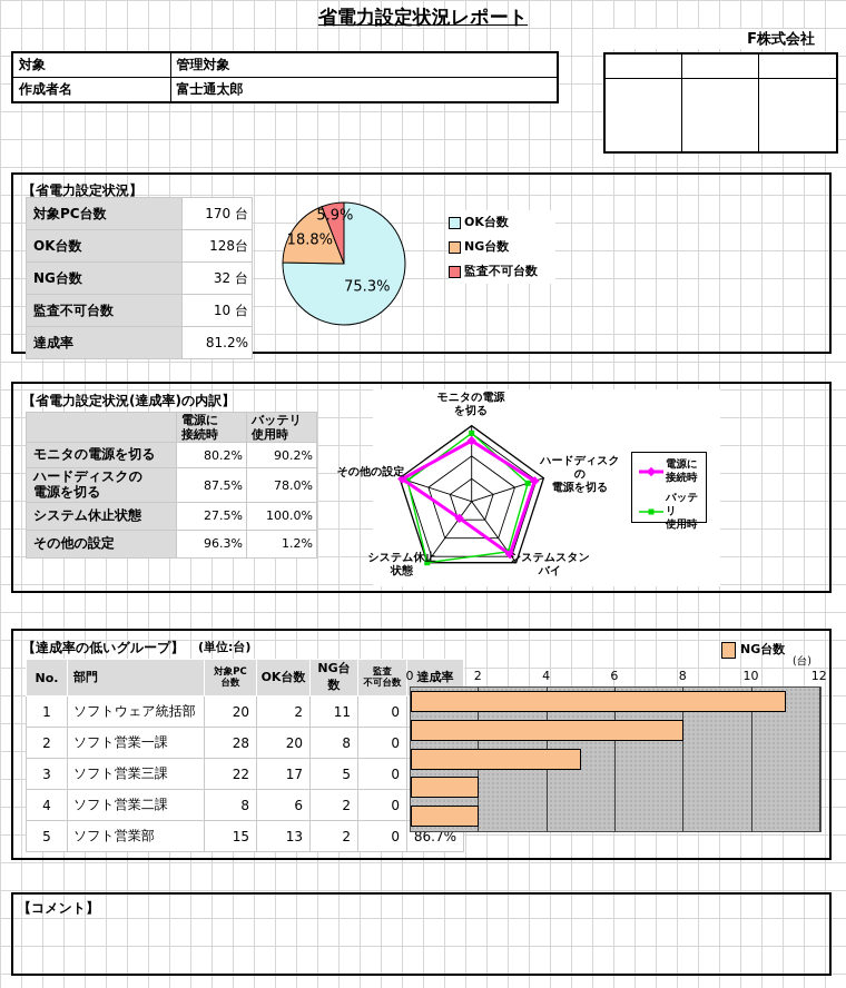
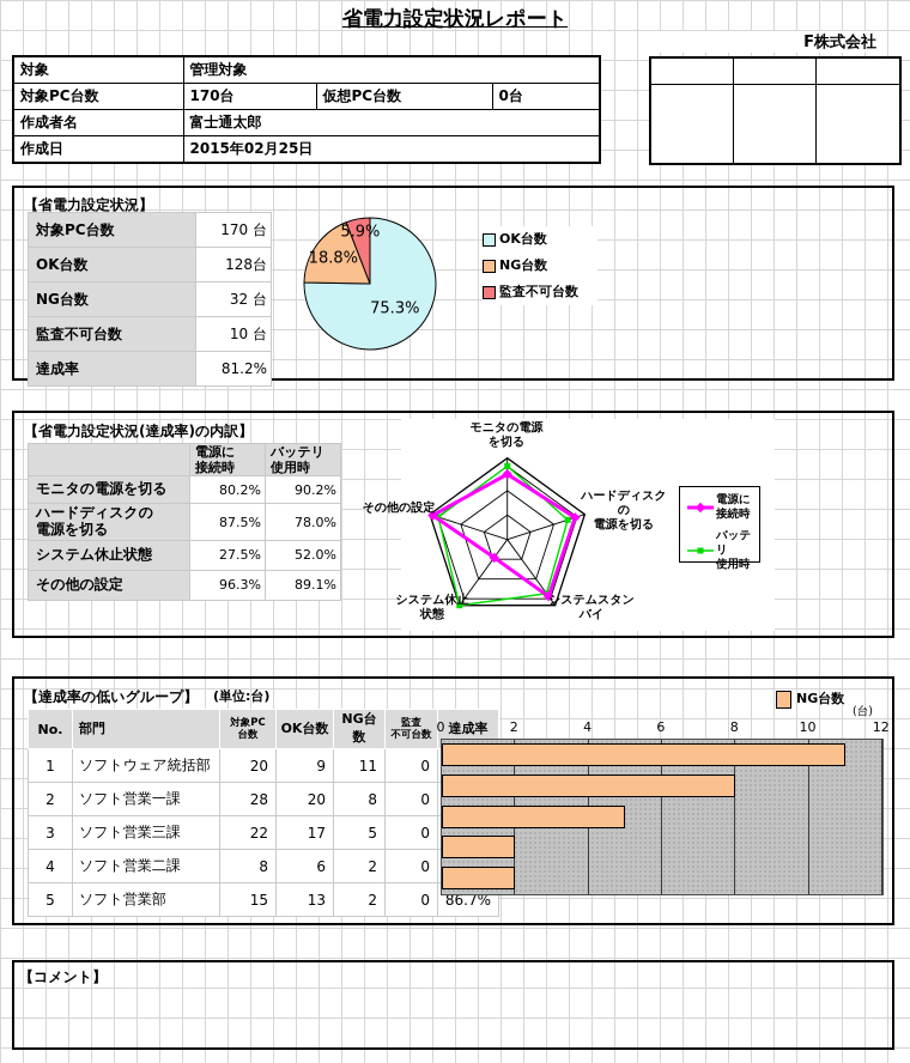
  省電力設定状況レポート
  F株式会社
  対象	管理対象
+ 対象PC台数	170台	仮想PC台数	0台
  作成者名	富士通太郎
+ 作成日	2015年02月25日
  【省電力設定状況】
  対象PC台数	170 台
  OK台数	128台
  NG台数	32 台
  監査不可台数	10 台
  達成率	81.2%
  75.3%
  18.8%
  5.9%
  OK台数
  NG台数
  監査不可台数
  【省電力設定状況(達成率)の内訳】
  	電源に 接続時	バッテリ 使用時
  モニタの電源を切る	80.2%	90.2%
  ハードディスクの 電源を切る	87.5%	78.0%
- システム休止状態	27.5%	100.0%
+ システム休止状態	27.5%	52.0%
- その他の設定	96.3%	1.2%
+ その他の設定	96.3%	89.1%
  モニタの電源
  を切る
  ハードディスク
  の
  電源を切る
  システムスタン
  バイ
  システム休止
  状態
  その他の設定
  電源に
  接続時
  バッテリ
  使用時
  【達成率の低いグループ】
  (単位:台)
  No.	部門	対象PC 台数	OK台数	NG台数	監査 不可台数	達成率
- 1	ソフトウェア統括部	20	2	11	0
+ 1	ソフトウェア統括部	20	9	11	0
  2	ソフト営業一課	28	20	8	0
  3	ソフト営業三課	22	17	5	0
  4	ソフト営業二課	8	6	2	0
  5	ソフト営業部	15	13	2	0	86.7%
  NG台数
  (台)
  0
  2
  4
  6
  8
  10
  12
  【コメント】
